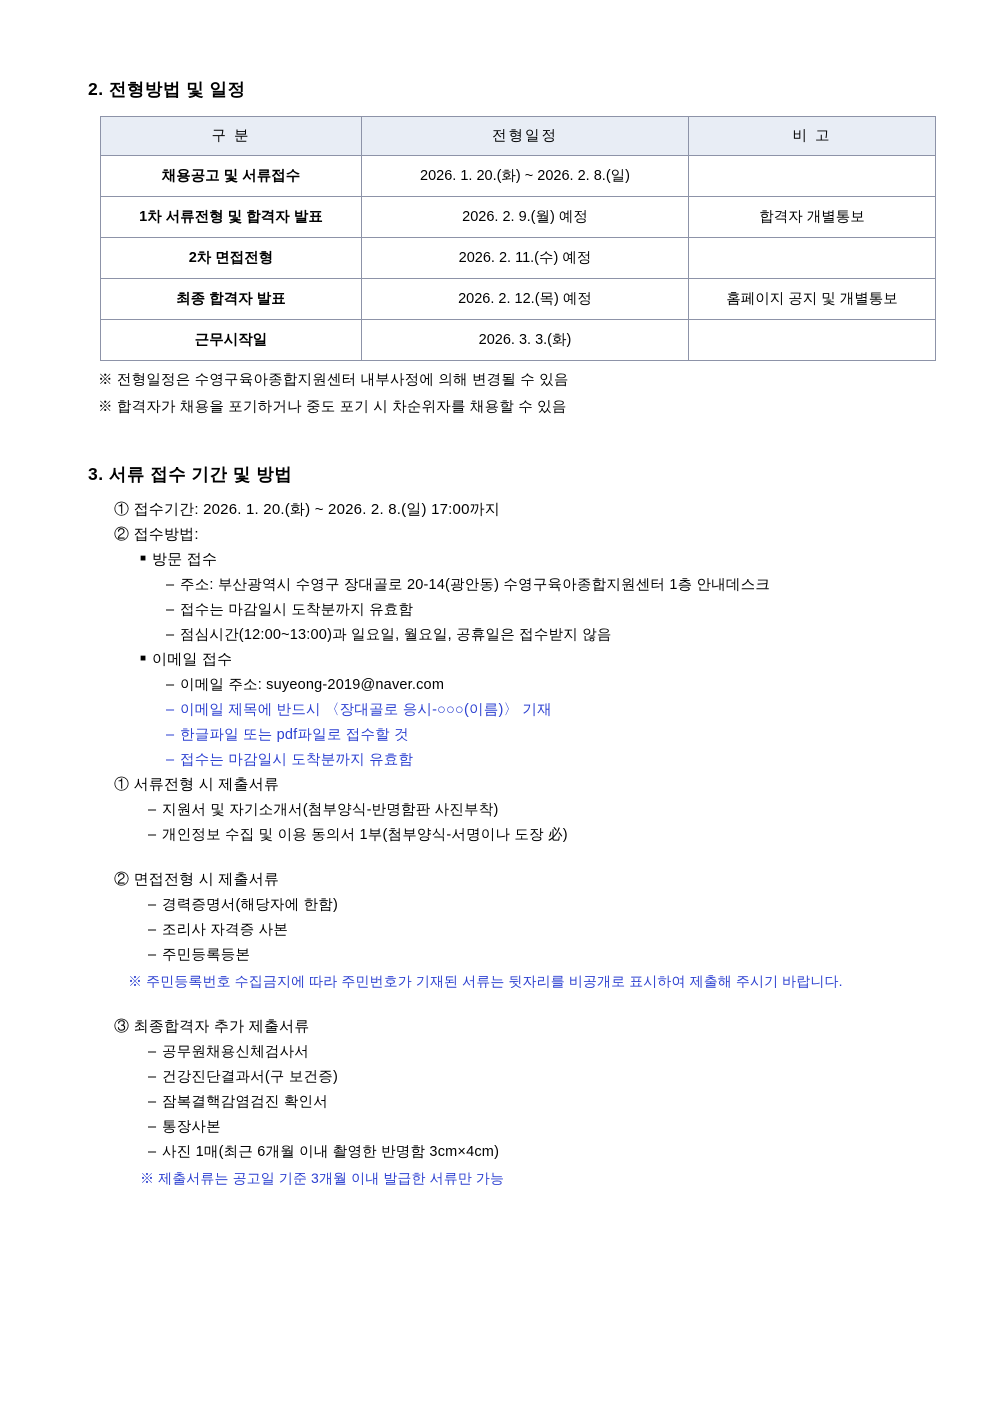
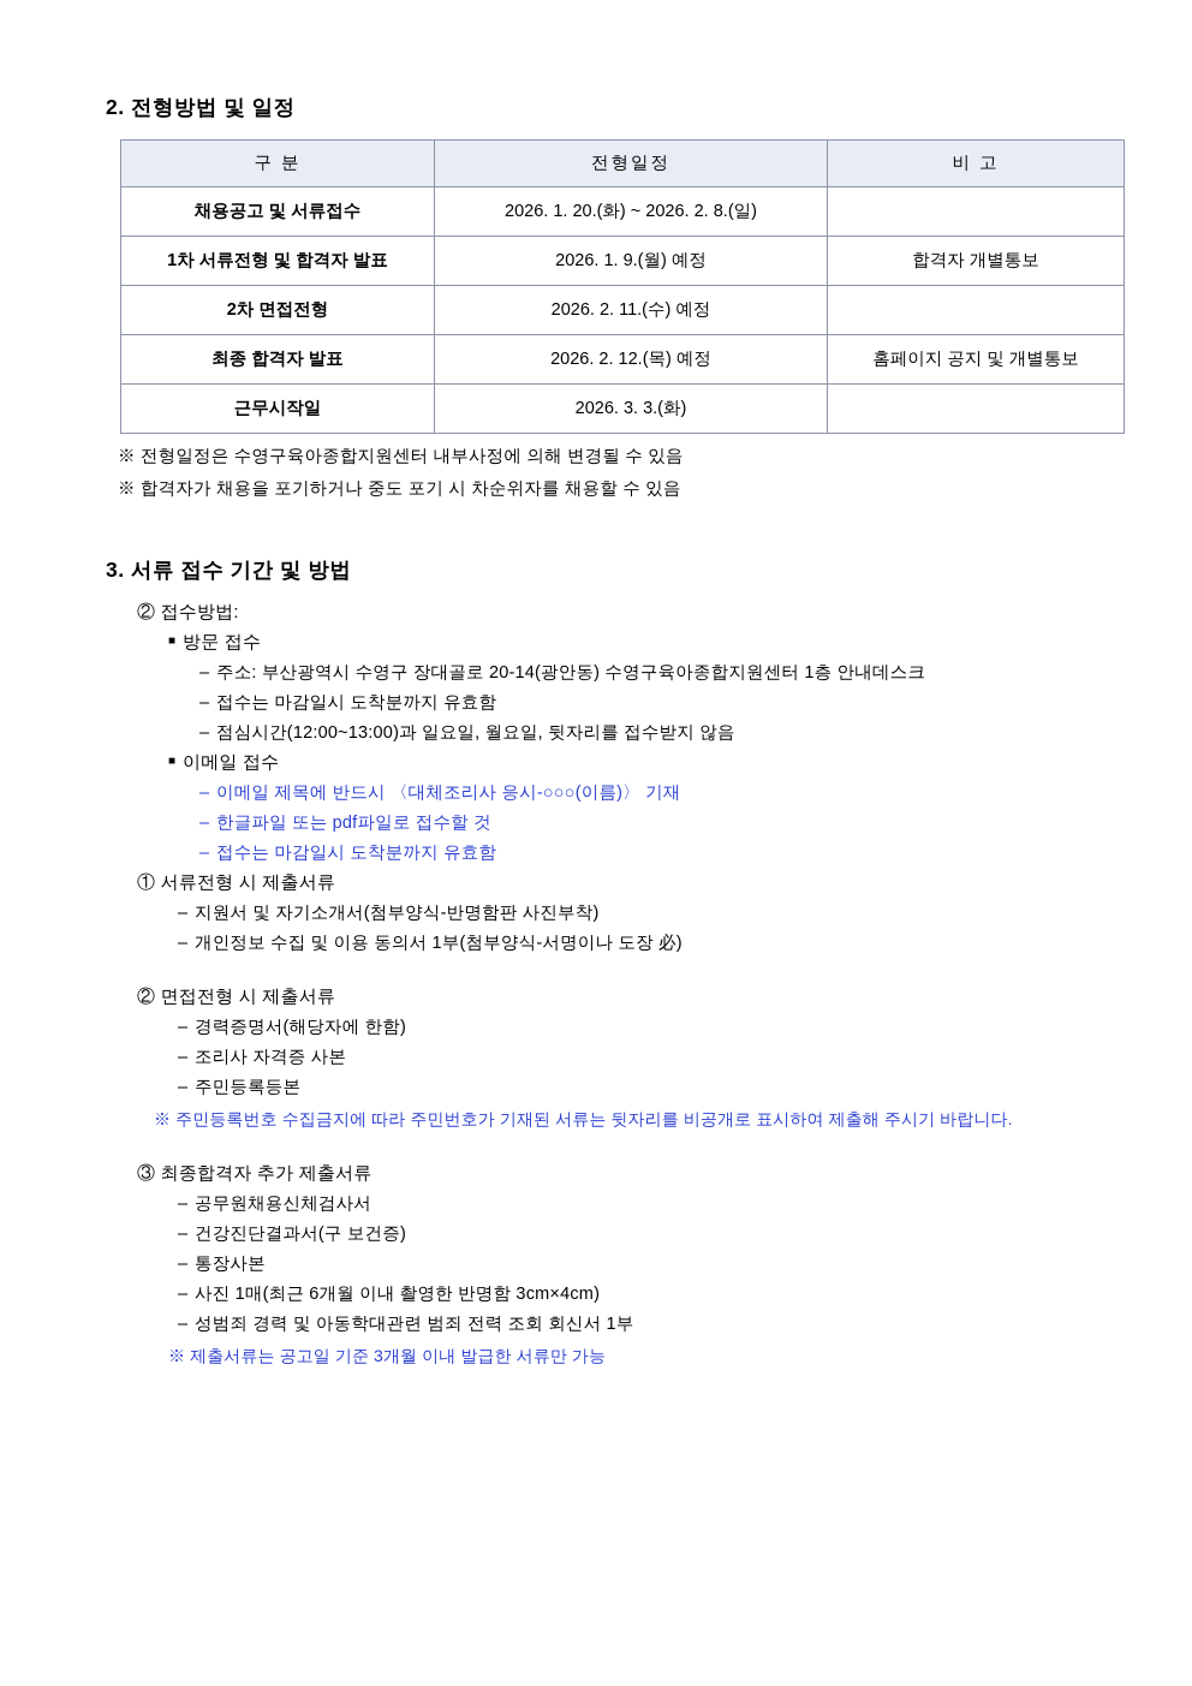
  2. 전형방법 및 일정
  구 분	전형일정	비 고
  채용공고 및 서류접수	2026. 1. 20.(화) ~ 2026. 2. 8.(일)
- 1차 서류전형 및 합격자 발표	2026. 2. 9.(월) 예정	합격자 개별통보
+ 1차 서류전형 및 합격자 발표	2026. 1. 9.(월) 예정	합격자 개별통보
  2차 면접전형	2026. 2. 11.(수) 예정
  최종 합격자 발표	2026. 2. 12.(목) 예정	홈페이지 공지 및 개별통보
  근무시작일	2026. 3. 3.(화)
  ※ 전형일정은 수영구육아종합지원센터 내부사정에 의해 변경될 수 있음
  ※ 합격자가 채용을 포기하거나 중도 포기 시 차순위자를 채용할 수 있음
  3. 서류 접수 기간 및 방법
- ① 접수기간: 2026. 1. 20.(화) ~ 2026. 2. 8.(일) 17:00까지
  ② 접수방법:
  ■ 방문 접수
  – 주소: 부산광역시 수영구 장대골로 20-14(광안동) 수영구육아종합지원센터 1층 안내데스크
  – 접수는 마감일시 도착분까지 유효함
- – 점심시간(12:00~13:00)과 일요일, 월요일, 공휴일은 접수받지 않음
+ – 점심시간(12:00~13:00)과 일요일, 월요일, 뒷자리를 접수받지 않음
  ■ 이메일 접수
- – 이메일 주소: suyeong-2019@naver.com
- – 이메일 제목에 반드시 〈장대골로 응시-○○○(이름)〉 기재
+ – 이메일 제목에 반드시 〈대체조리사 응시-○○○(이름)〉 기재
  – 한글파일 또는 pdf파일로 접수할 것
  – 접수는 마감일시 도착분까지 유효함
  ① 서류전형 시 제출서류
  – 지원서 및 자기소개서(첨부양식-반명함판 사진부착)
  – 개인정보 수집 및 이용 동의서 1부(첨부양식-서명이나 도장 必)
  ② 면접전형 시 제출서류
  – 경력증명서(해당자에 한함)
  – 조리사 자격증 사본
  – 주민등록등본
  ※ 주민등록번호 수집금지에 따라 주민번호가 기재된 서류는 뒷자리를 비공개로 표시하여 제출해 주시기 바랍니다.
  ③ 최종합격자 추가 제출서류
  – 공무원채용신체검사서
  – 건강진단결과서(구 보건증)
- – 잠복결핵감염검진 확인서
  – 통장사본
  – 사진 1매(최근 6개월 이내 촬영한 반명함 3cm×4cm)
+ – 성범죄 경력 및 아동학대관련 범죄 전력 조회 회신서 1부
  ※ 제출서류는 공고일 기준 3개월 이내 발급한 서류만 가능
